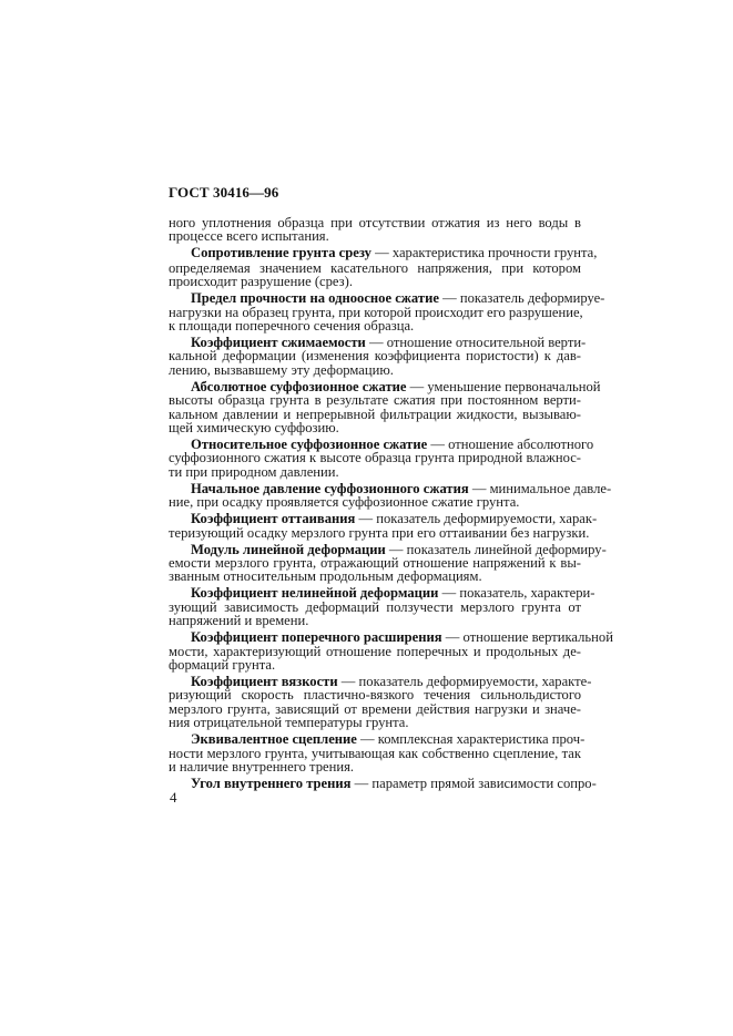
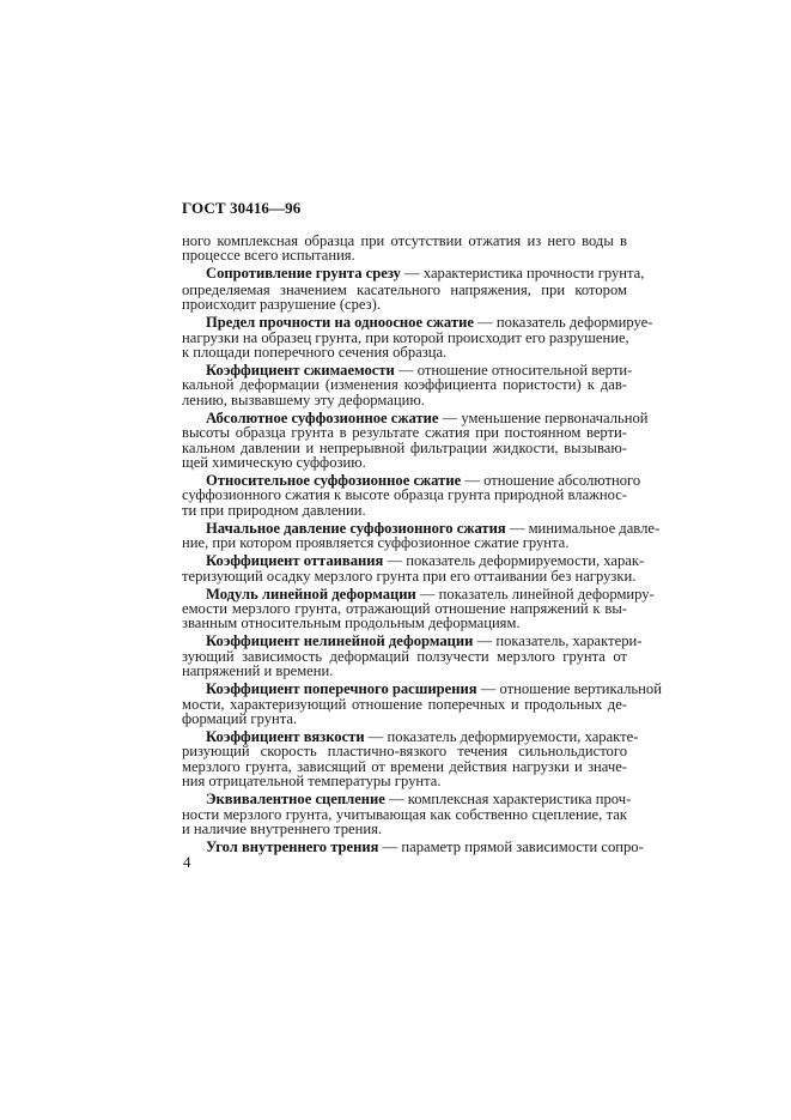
  ГОСТ 30416—96
- ного уплотнения образца при отсутствии отжатия из него воды в
+ ного комплексная образца при отсутствии отжатия из него воды в
  процессе всего испытания.
  Сопротивление грунта срезу — характеристика прочности грунта,
  определяемая значением касательного напряжения, при котором
  происходит разрушение (срез).
  Предел прочности на одноосное сжатие — показатель деформируе-
  нагрузки на образец грунта, при которой происходит его разрушение,
  к площади поперечного сечения образца.
  Коэффициент сжимаемости — отношение относительной верти-
  кальной деформации (изменения коэффициента пористости) к дав-
  лению, вызвавшему эту деформацию.
  Абсолютное суффозионное сжатие — уменьшение первоначальной
  высоты образца грунта в результате сжатия при постоянном верти-
  кальном давлении и непрерывной фильтрации жидкости, вызываю-
  щей химическую суффозию.
  Относительное суффозионное сжатие — отношение абсолютного
  суффозионного сжатия к высоте образца грунта природной влажнос-
  ти при природном давлении.
  Начальное давление суффозионного сжатия — минимальное давле-
- ние, при осадку проявляется суффозионное сжатие грунта.
+ ние, при котором проявляется суффозионное сжатие грунта.
  Коэффициент оттаивания — показатель деформируемости, харак-
  теризующий осадку мерзлого грунта при его оттаивании без нагрузки.
  Модуль линейной деформации — показатель линейной деформиру-
  емости мерзлого грунта, отражающий отношение напряжений к вы-
  званным относительным продольным деформациям.
  Коэффициент нелинейной деформации — показатель, характери-
  зующий зависимость деформаций ползучести мерзлого грунта от
  напряжений и времени.
  Коэффициент поперечного расширения — отношение вертикальной
  мости, характеризующий отношение поперечных и продольных де-
  формаций грунта.
  Коэффициент вязкости — показатель деформируемости, характе-
  ризующий скорость пластично-вязкого течения сильнольдистого
  мерзлого грунта, зависящий от времени действия нагрузки и значе-
  ния отрицательной температуры грунта.
  Эквивалентное сцепление — комплексная характеристика проч-
  ности мерзлого грунта, учитывающая как собственно сцепление, так
  и наличие внутреннего трения.
  Угол внутреннего трения — параметр прямой зависимости сопро-
  4
